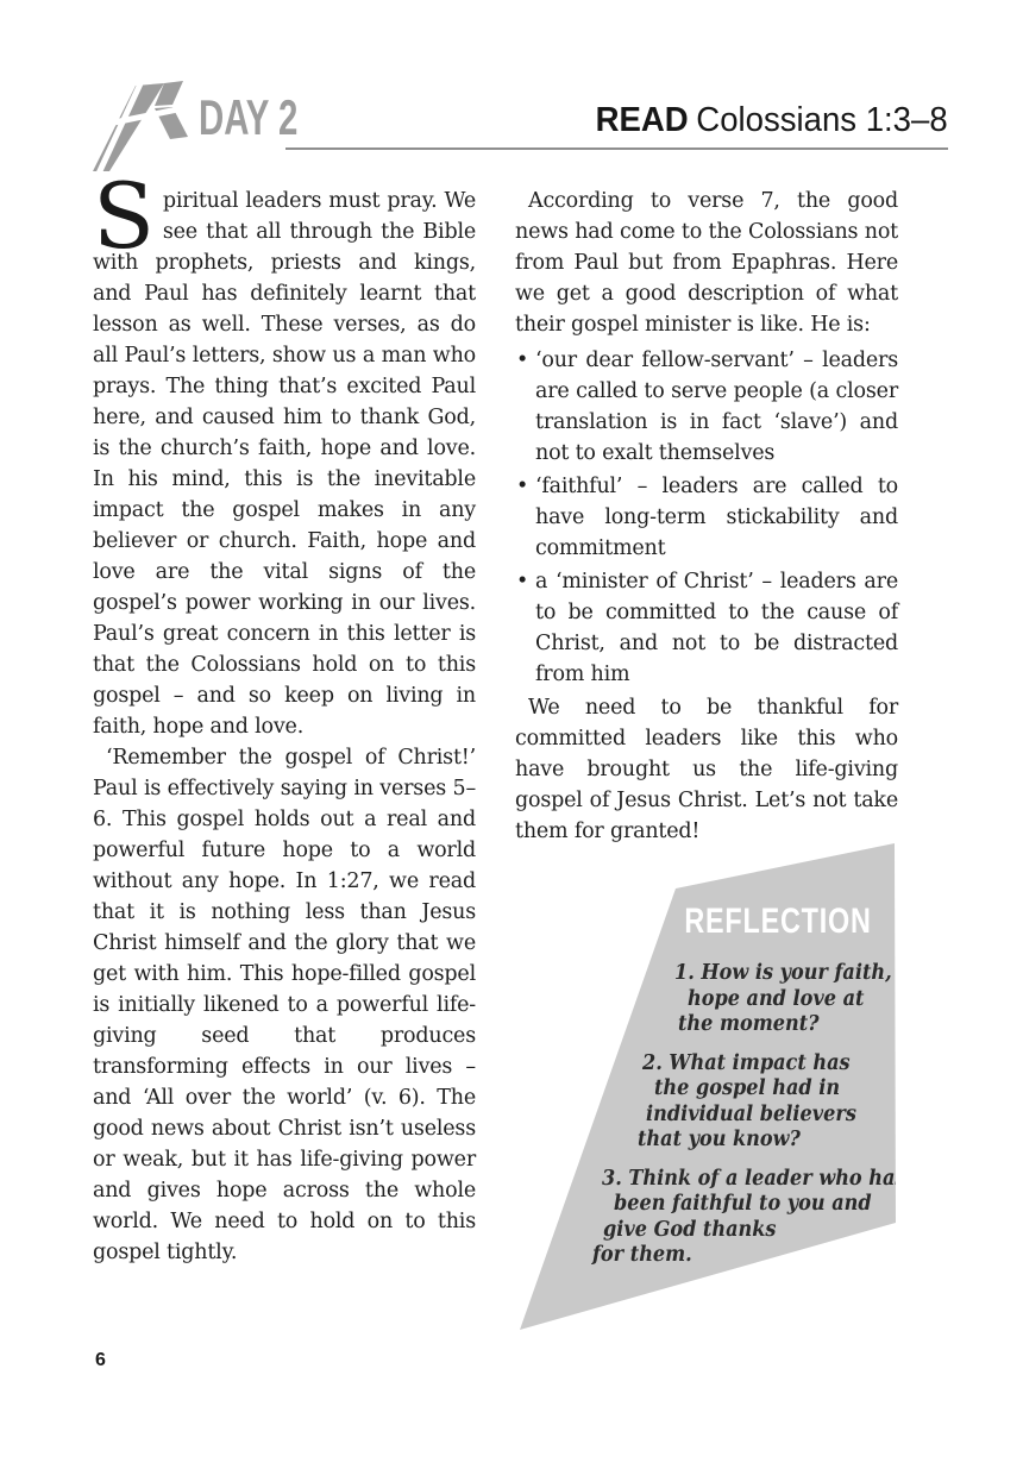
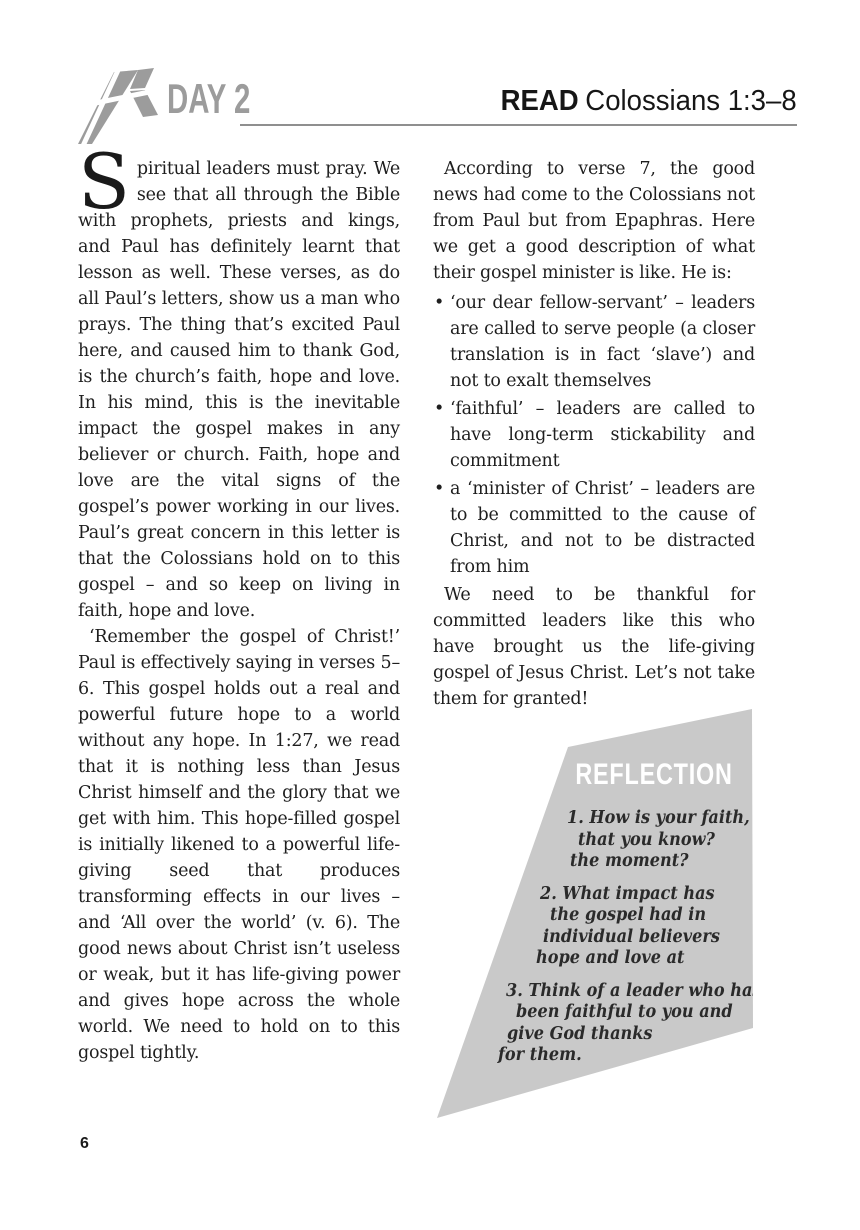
  DAY 2
  READ Colossians 1:3–8
  S
  piritual leaders must pray. We see that all through the Bible with prophets, priests and kings, and Paul has definitely learnt that lesson as well. These verses, as do all Paul’s letters, show us a man who prays. The thing that’s excited Paul here, and caused him to thank God, is the church’s faith, hope and love. In his mind, this is the inevitable impact the gospel makes in any believer or church. Faith, hope and love are the vital signs of the gospel’s power working in our lives. Paul’s great concern in this letter is that the Colossians hold on to this gospel – and so keep on living in faith, hope and love.
  ‘Remember the gospel of Christ!’ Paul is effectively saying in verses 5–6. This gospel holds out a real and powerful future hope to a world without any hope. In 1:27, we read that it is nothing less than Jesus Christ himself and the glory that we get with him. This hope-filled gospel is initially likened to a powerful life-giving seed that produces transforming effects in our lives – and ‘All over the world’ (v. 6). The good news about Christ isn’t useless or weak, but it has life-giving power and gives hope across the whole world. We need to hold on to this gospel tightly.
  According to verse 7, the good news had come to the Colossians not from Paul but from Epaphras. Here we get a good description of what their gospel minister is like. He is:
  ‘our dear fellow-servant’ – leaders are called to serve people (a closer translation is in fact ‘slave’) and not to exalt themselves
  ‘faithful’ – leaders are called to have long-term stickability and commitment
  a ‘minister of Christ’ – leaders are to be committed to the cause of Christ, and not to be distracted from him
  We need to be thankful for committed leaders like this who have brought us the life-giving gospel of Jesus Christ. Let’s not take them for granted!
  REFLECTION
  1. How is your faith,
- hope and love at
+ that you know?
  the moment?
  2. What impact has
  the gospel had in
  individual believers
- that you know?
+ hope and love at
  3. Think of a leader who ha
  been faithful to you and
  give God thanks
  for them.
  6
